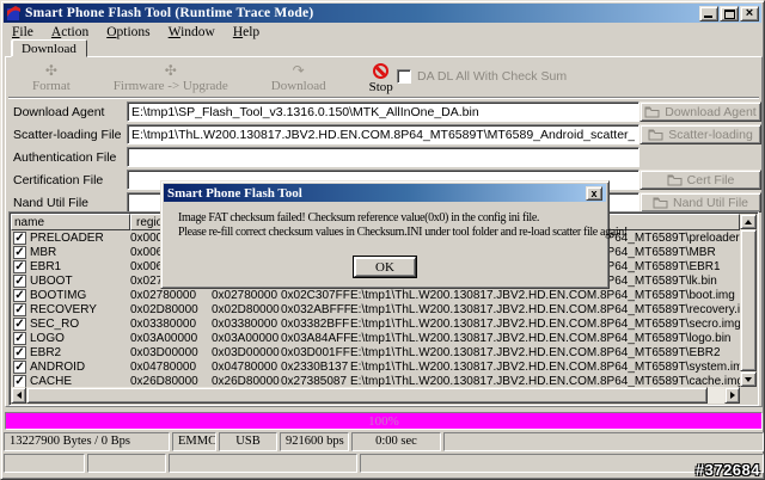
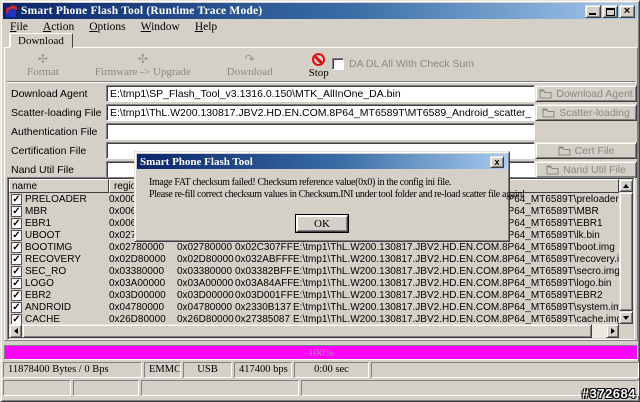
  Smart Phone Flash Tool (Runtime Trace Mode)
  ×
  File
  Action
  Options
  Window
  Help
  Download
  ✣
  Format
  ✣
  Firmware -> Upgrade
  ↷
  Download
  Stop
  DA DL All With Check Sum
  Download Agent
  E:\tmp1\SP_Flash_Tool_v3.1316.0.150\MTK_AllInOne_DA.bin
  Download Agent
  Scatter-loading File
  E:\tmp1\ThL.W200.130817.JBV2.HD.EN.COM.8P64_MT6589T\MT6589_Android_scatter_
  Scatter-loading
  Authentication File
  Certification File
  Cert File
  Nand Util File
  Nand Util File
  name
  ✓
  PRELOADER
  ✓
  MBR
  ✓
  EBR1
  ✓
  UBOOT
  ✓
  BOOTIMG
  0x02780000
  0x02780000
  0x02C307FF
  E:\tmp1\ThL.W200.130817.JBV2.HD.EN.COM.8P64_MT6589T\boot.img
  ✓
  RECOVERY
  0x02D80000
  0x02D80000
  0x032ABFFF
  E:\tmp1\ThL.W200.130817.JBV2.HD.EN.COM.8P64_MT6589T\recovery.i
  ✓
  SEC_RO
  0x03380000
  0x03380000
  0x03382BFF
  E:\tmp1\ThL.W200.130817.JBV2.HD.EN.COM.8P64_MT6589T\secro.img
  ✓
  LOGO
  0x03A00000
  0x03A00000
  0x03A84AFF
  E:\tmp1\ThL.W200.130817.JBV2.HD.EN.COM.8P64_MT6589T\logo.bin
  ✓
  EBR2
  0x03D00000
  0x03D00000
  0x03D001FF
  E:\tmp1\ThL.W200.130817.JBV2.HD.EN.COM.8P64_MT6589T\EBR2
  ✓
  ANDROID
  0x04780000
  0x04780000
  0x2330B137
  E:\tmp1\ThL.W200.130817.JBV2.HD.EN.COM.8P64_MT6589T\system.im
  ✓
  CACHE
  0x26D80000
  0x26D80000
  0x27385087
  E:\tmp1\ThL.W200.130817.JBV2.HD.EN.COM.8P64_MT6589T\cache.im
  Smart Phone Flash Tool
  x
  Image FAT checksum failed! Checksum reference value(0x0) in the config ini file.
  Please re-fill correct checksum values in Checksum.INI under tool folder and re-load scatter file again!
  OK
  100%
- 13227900 Bytes / 0 Bps
+ 11878400 Bytes / 0 Bps
  EMMC
  USB
- 921600 bps
+ 417400 bps
  0:00 sec
  #372684
